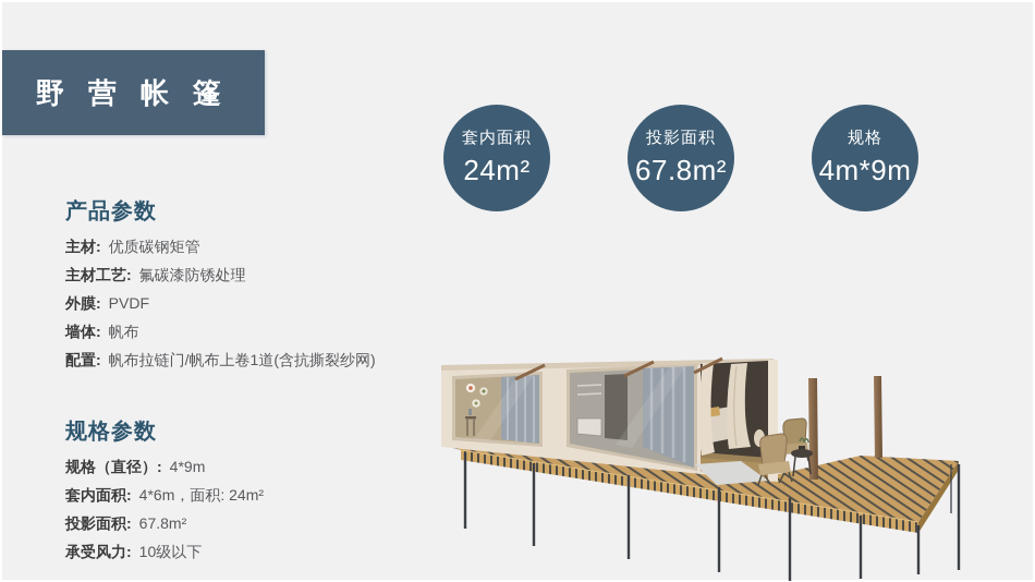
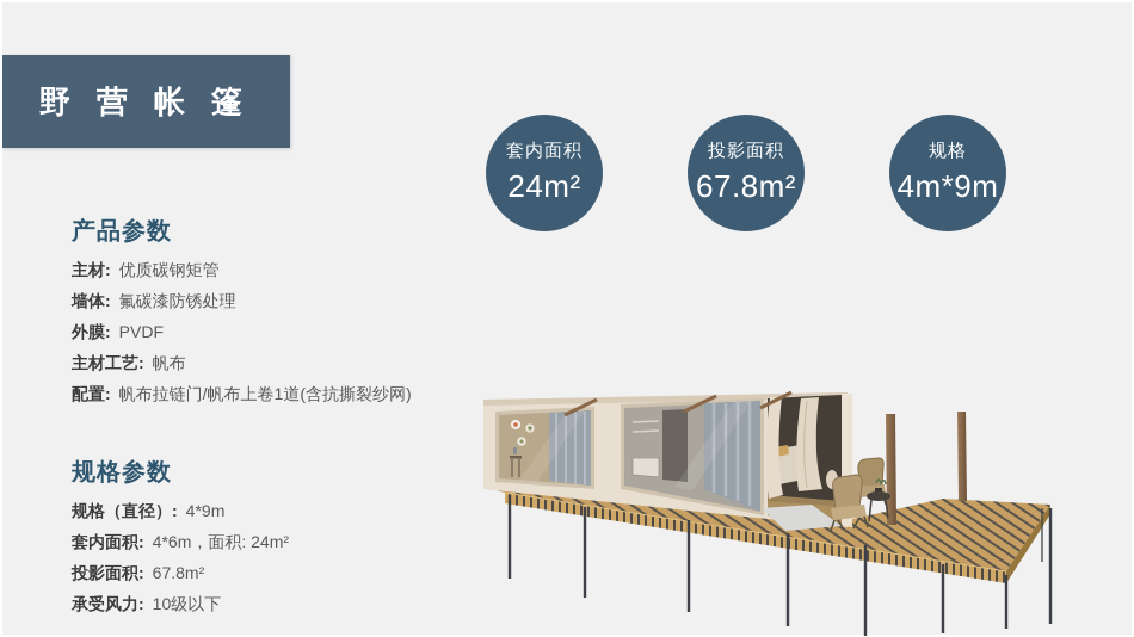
  野营帐篷
  套内面积
  24m²
  投影面积
  67.8m²
  规格
  4m*9m
  产品参数
  主材: 优质碳钢矩管
- 主材工艺: 氟碳漆防锈处理
+ 墙体: 氟碳漆防锈处理
  外膜: PVDF
- 墙体: 帆布
+ 主材工艺: 帆布
  配置: 帆布拉链门/帆布上卷1道(含抗撕裂纱网)
  规格参数
  规格（直径）: 4*9m
  套内面积: 4*6m，面积: 24m²
  投影面积: 67.8m²
  承受风力: 10级以下
